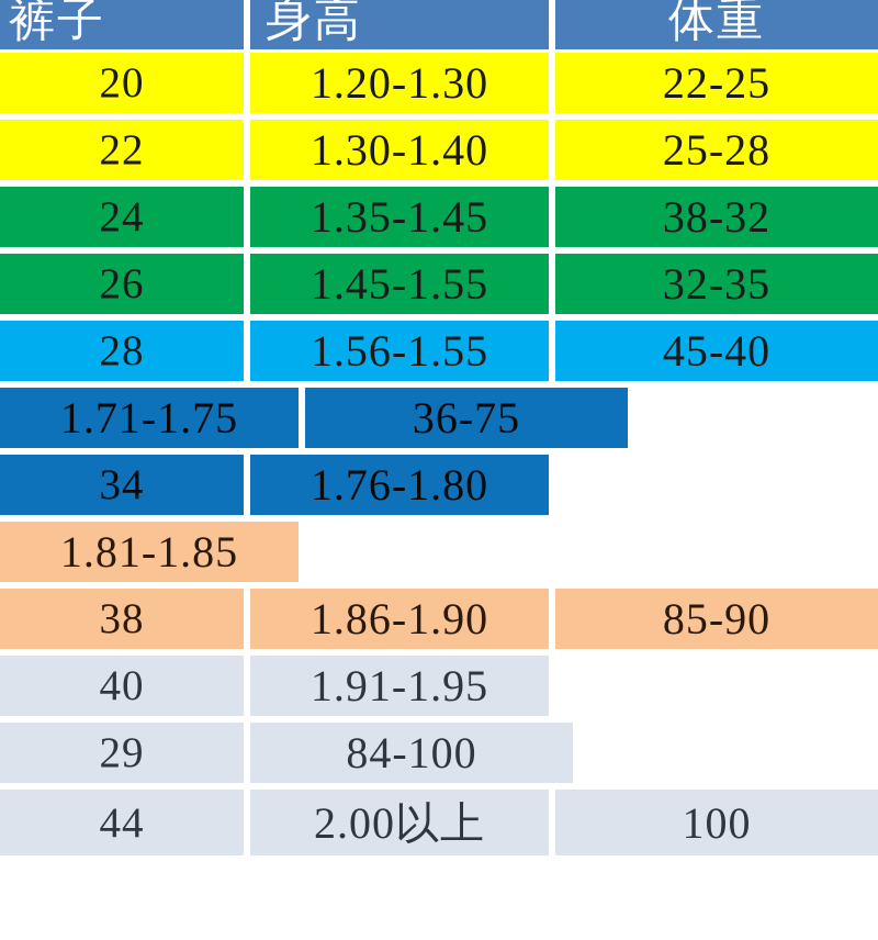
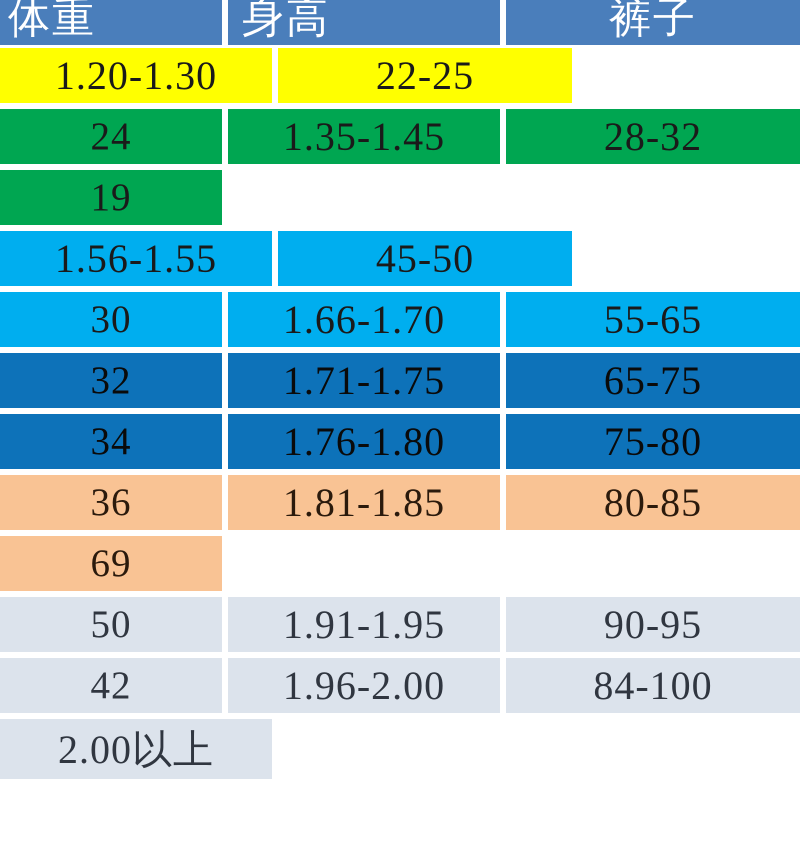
- 裤子
+ 体重
  身高
- 体重
+ 裤子
- 20
  1.20-1.30
  22-25
- 22
- 1.30-1.40
- 25-28
  24
  1.35-1.45
- 38-32
+ 28-32
- 26
+ 19
- 1.45-1.55
- 32-35
- 28
  1.56-1.55
- 45-40
+ 45-50
+ 30
+ 1.66-1.70
+ 55-65
+ 32
  1.71-1.75
- 36-75
+ 65-75
  34
  1.76-1.80
+ 75-80
+ 36
  1.81-1.85
+ 80-85
- 38
+ 69
- 1.86-1.90
- 85-90
- 40
+ 50
  1.91-1.95
+ 90-95
- 29
+ 42
+ 1.96-2.00
  84-100
- 44
  2.00以上
- 100
